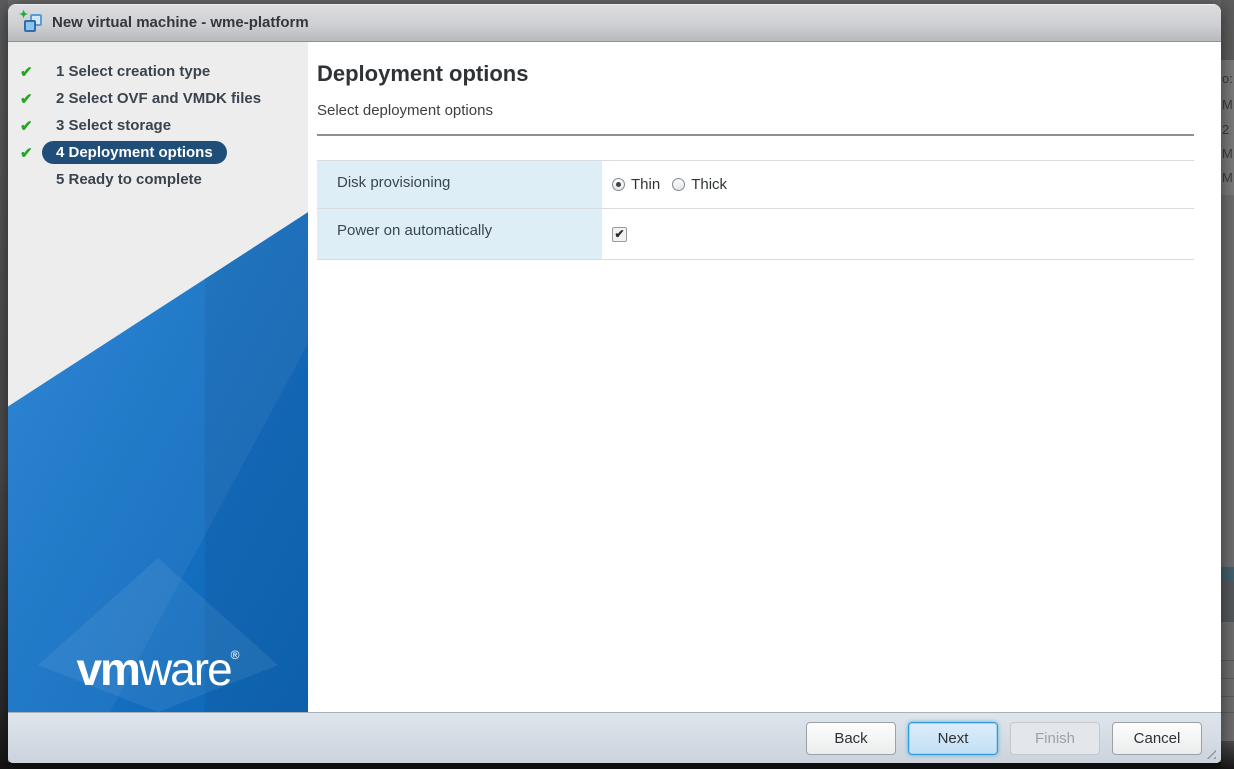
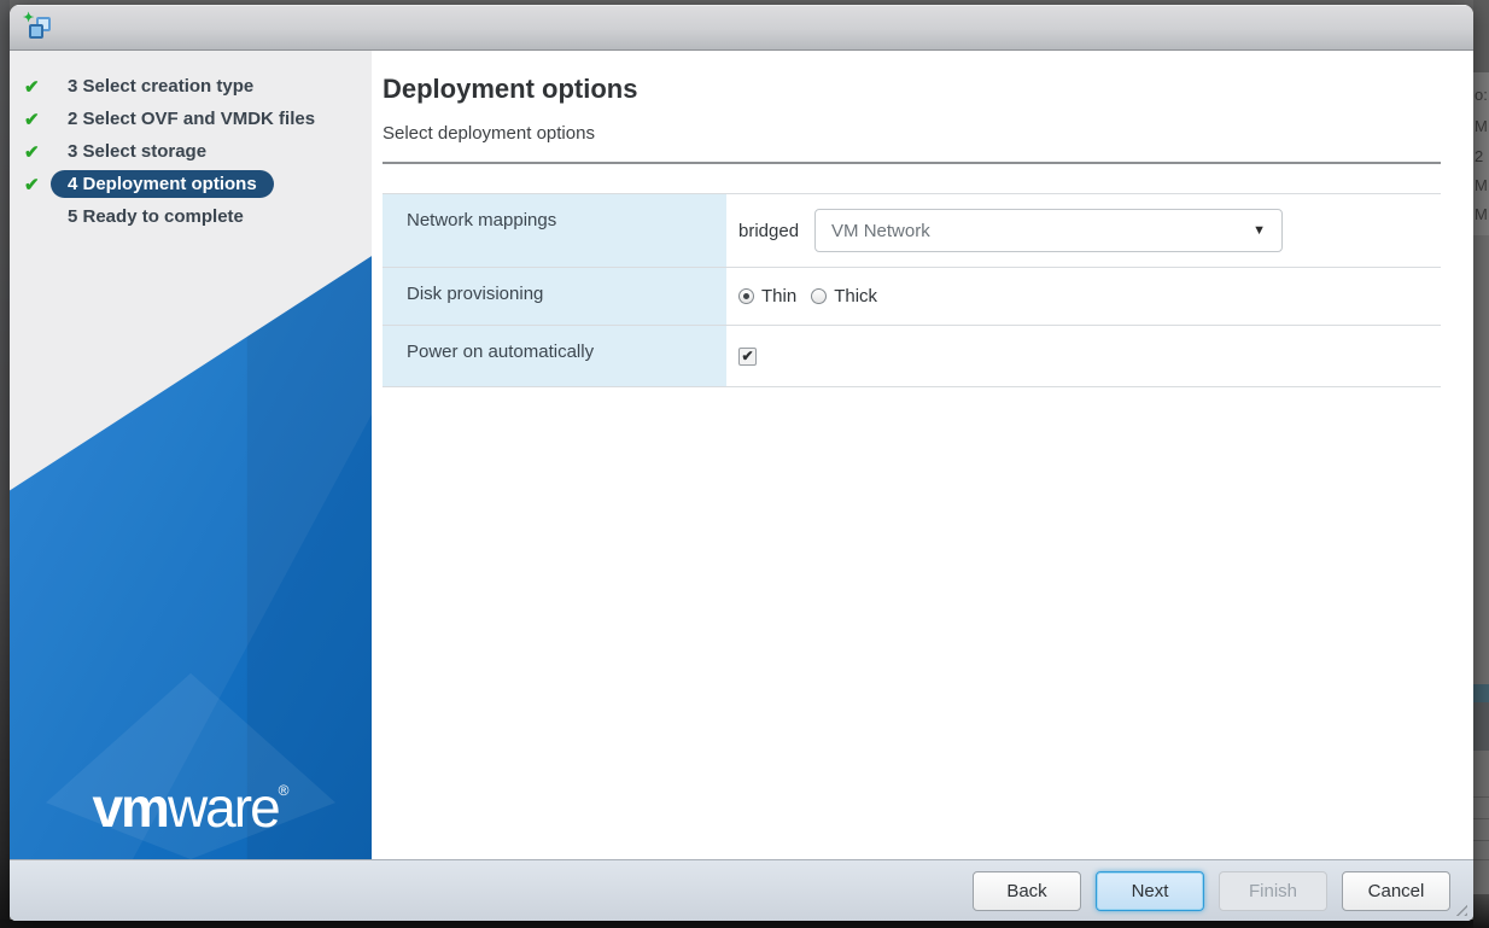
  o:
  M
  2
  M
  M
  ✦
- New virtual machine - wme-platform
  ✔
- 1 Select creation type
+ 3 Select creation type
  ✔
  2 Select OVF and VMDK files
  ✔
  3 Select storage
  ✔
  4 Deployment options
  5 Ready to complete
  vmware®
  Deployment options
  Select deployment options
+ Network mappings	bridged VM Network ▼
  Disk provisioning	Thin Thick
  Power on automatically	✔
  Back
  Next
  Finish
  Cancel
